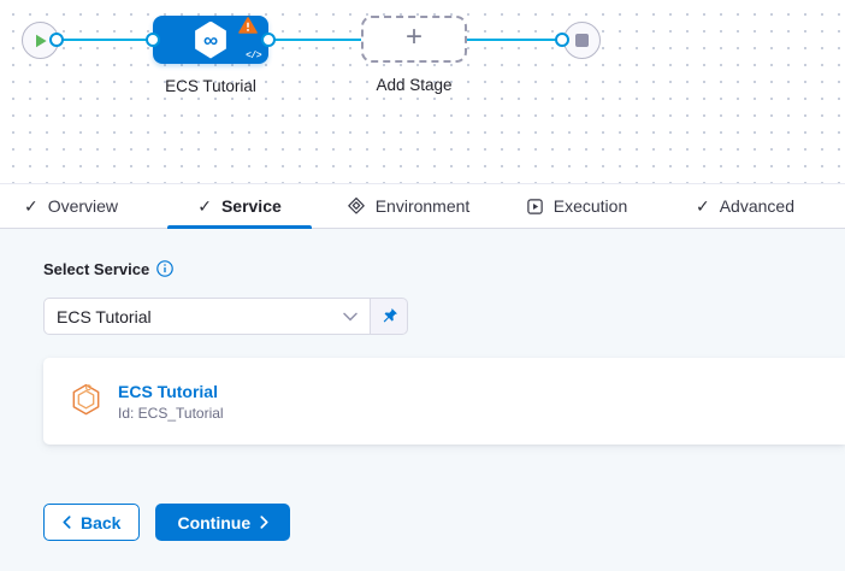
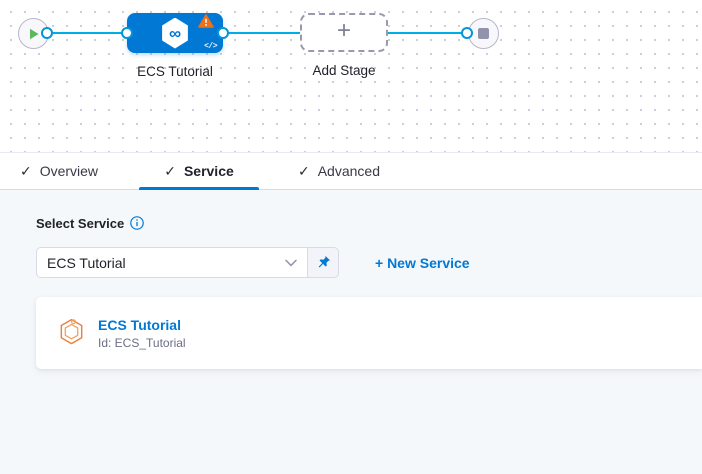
  ∞
  </>
  ECS Tutorial
  +
  Add Stage
  ✓
  Overview
  ✓
  Service
- Environment
- Execution
  ✓
  Advanced
  Select Service
  ECS Tutorial
+ + New Service
  ECS Tutorial
  Id: ECS_Tutorial
- Back
- Continue
